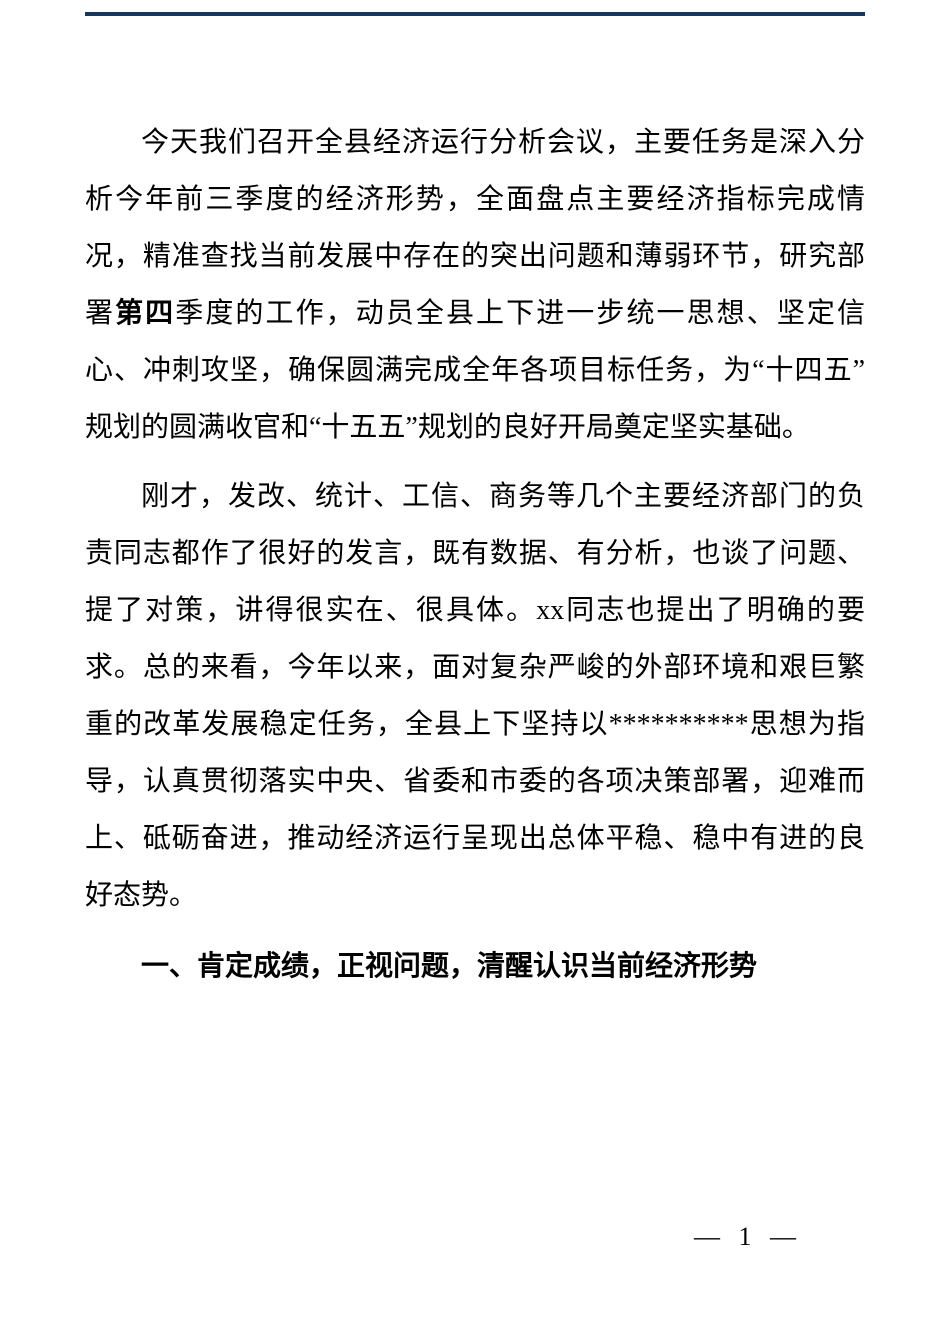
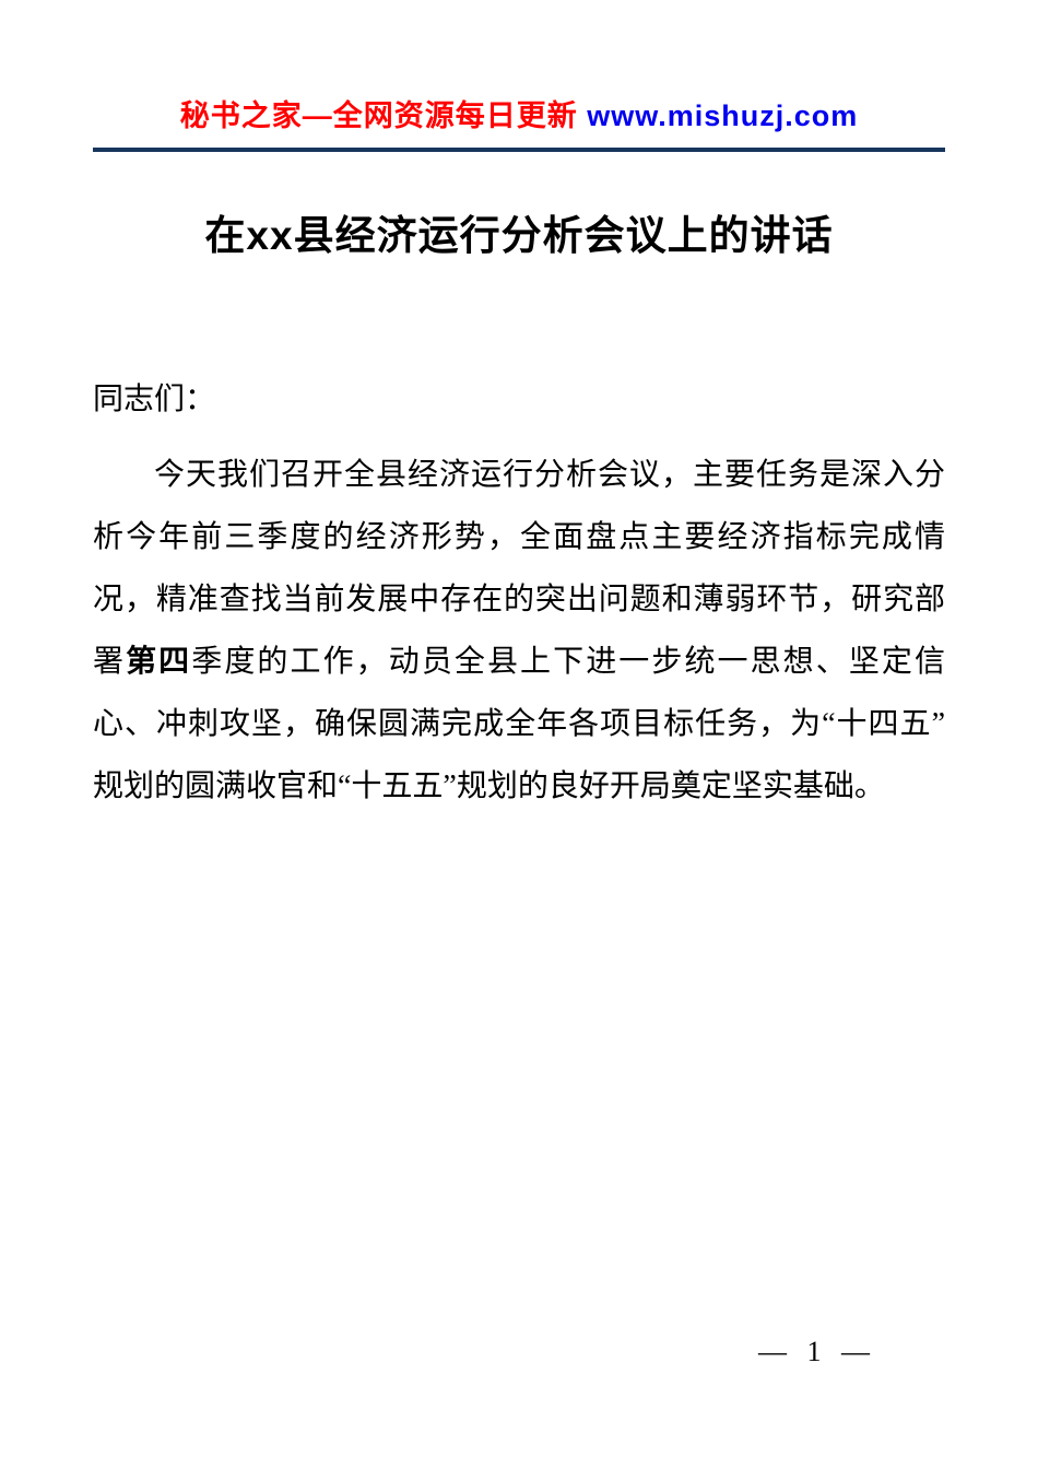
+ 秘书之家—全网资源每日更新 www.mishuzj.com
+ 在xx县经济运行分析会议上的讲话
+ 同志们：
  今天我们召开全县经济运行分析会议，主要任务是深入分析今年前三季度的经济形势，全面盘点主要经济指标完成情况，精准查找当前发展中存在的突出问题和薄弱环节，研究部署第四季度的工作，动员全县上下进一步统一思想、坚定信心、冲刺攻坚，确保圆满完成全年各项目标任务，为“十四五”规划的圆满收官和“十五五”规划的良好开局奠定坚实基础。
- 刚才，发改、统计、工信、商务等几个主要经济部门的负责同志都作了很好的发言，既有数据、有分析，也谈了问题、提了对策，讲得很实在、很具体。xx同志也提出了明确的要求。总的来看，今年以来，面对复杂严峻的外部环境和艰巨繁重的改革发展稳定任务，全县上下坚持以**********思想为指导，认真贯彻落实中央、省委和市委的各项决策部署，迎难而上、砥砺奋进，推动经济运行呈现出总体平稳、稳中有进的良好态势。
- 一、肯定成绩，正视问题，清醒认识当前经济形势
  — 1 —
